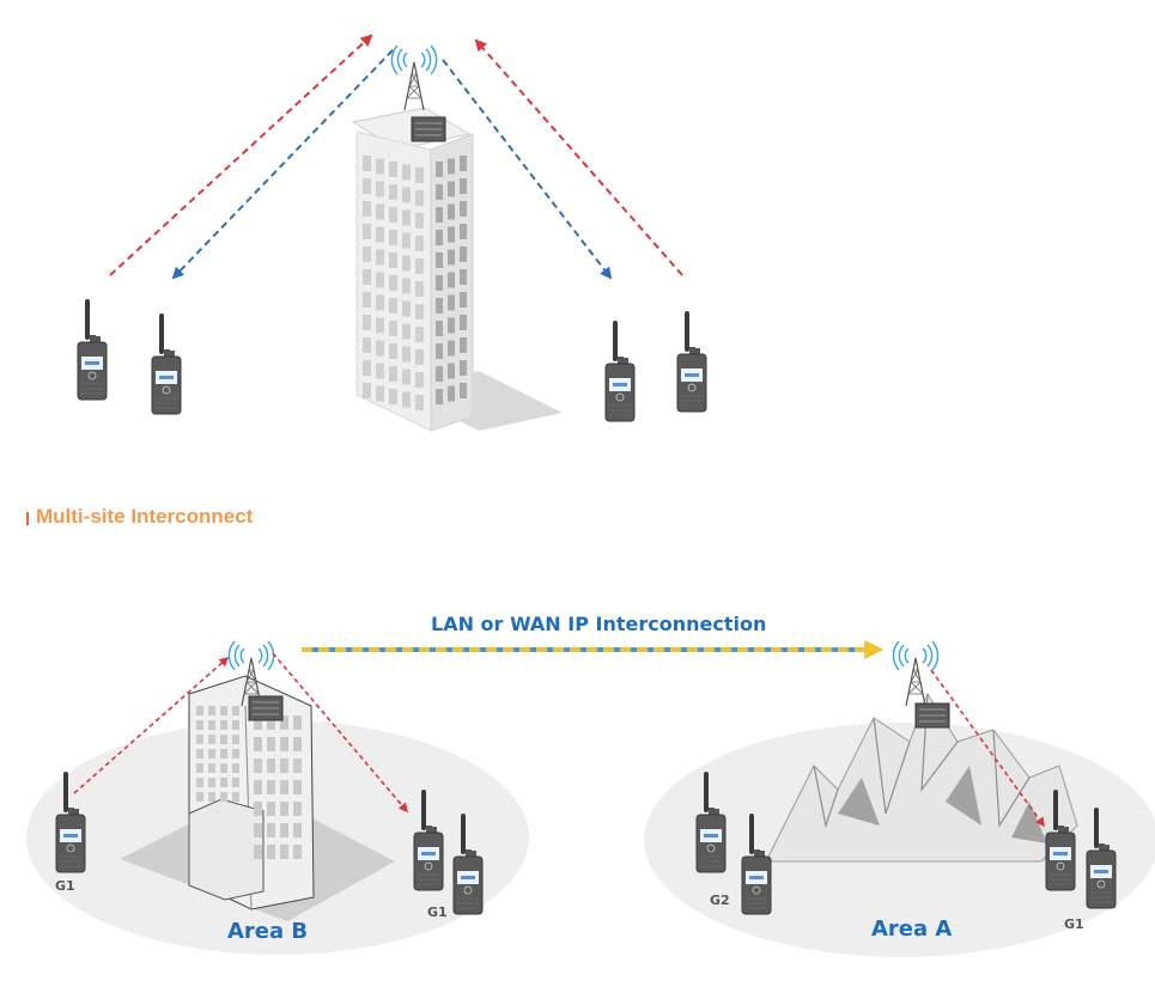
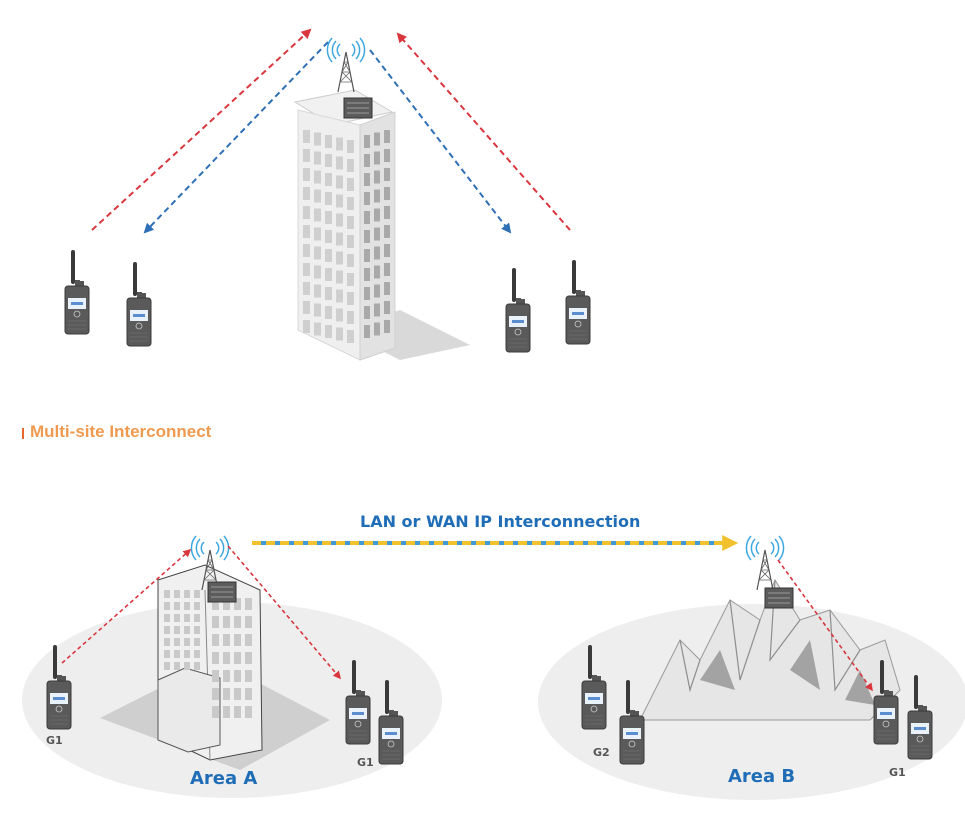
  Multi-site Interconnect
  LAN or WAN IP Interconnection
  G1
  G1
- Area B
+ Area A
  G2
  G1
- Area A
+ Area B
